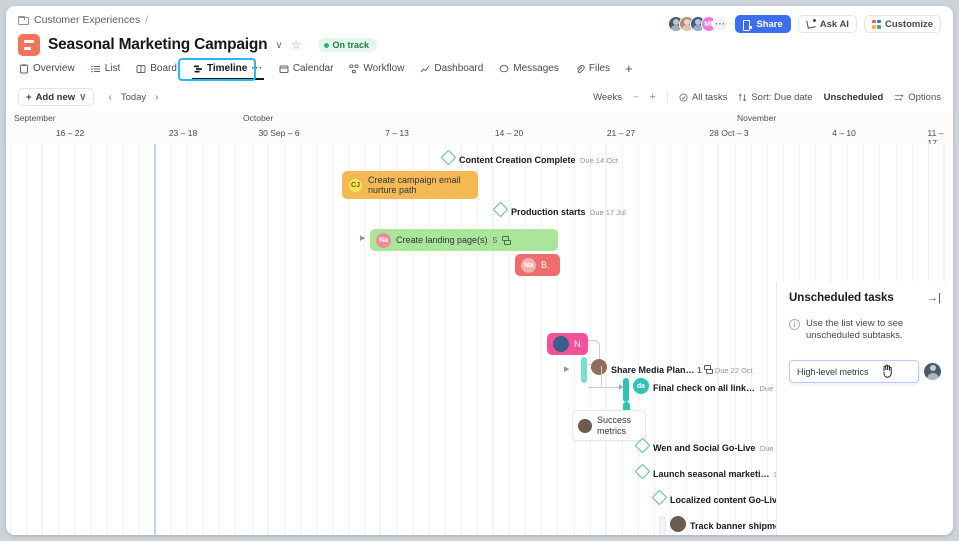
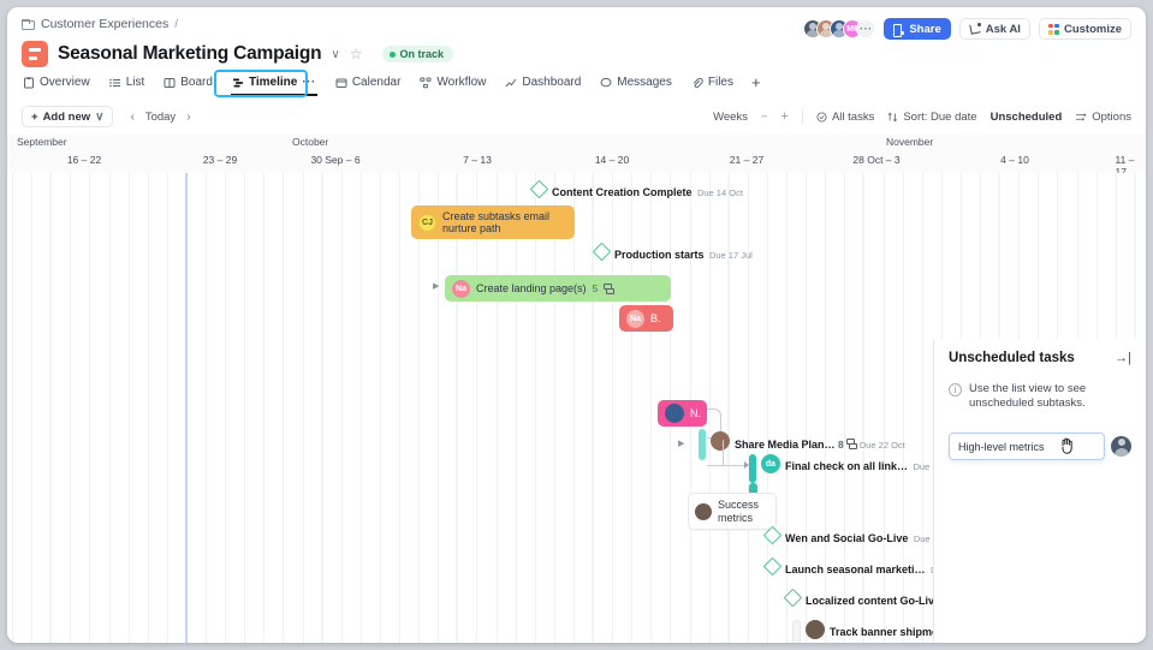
  Customer Experiences
  /
  Seasonal Marketing Campaign
  ∨
  ☆
  On track
  ···
  Share
  Ask AI
  Customize
  Overview
  List
  Board
  Timeline
  ···
  Calendar
  Workflow
  Dashboard
  Messages
  Files
  +
  +
  Add new
  ∨
  ‹
  Today
  ›
  Weeks
  −
  +
  All tasks
  Sort: Due date
  Unscheduled
  Options
  September
  October
  November
  16 – 22
- 23 – 18
+ 23 – 29
  30 Sep – 6
  7 – 13
  14 – 20
  21 – 27
  28 Oct – 3
  4 – 10
  11 – 17
  Content Creation Complete Due 14 Oct
- Create campaign email nurture path
+ Create subtasks email nurture path
  Production starts Due 17 Jul
  Create landing page(s)
  5
  B.
  N.
- Share Media Plan… 1 Due 22 Oct
+ Share Media Plan… 8 Due 22 Oct
  Final check on all link… Due
  Success metrics
  Wen and Social Go-Live Due
  Launch seasonal marketi…
  Unscheduled tasks
  →|
  i
  Use the list view to see unscheduled subtasks.
  High-level metrics
